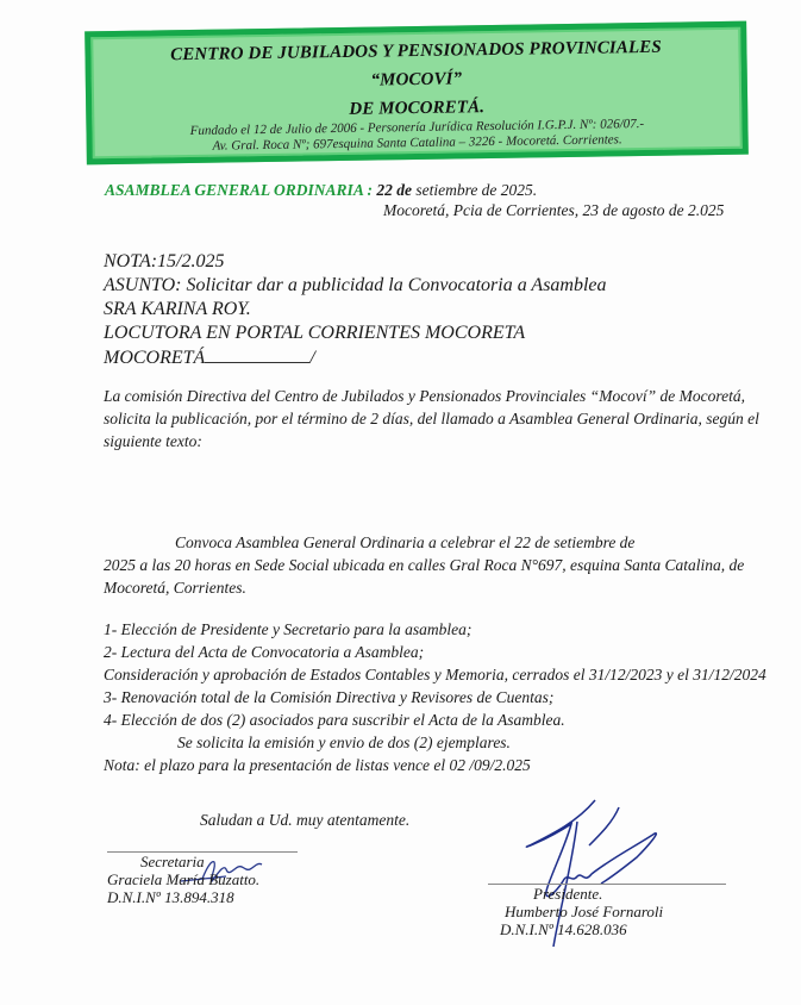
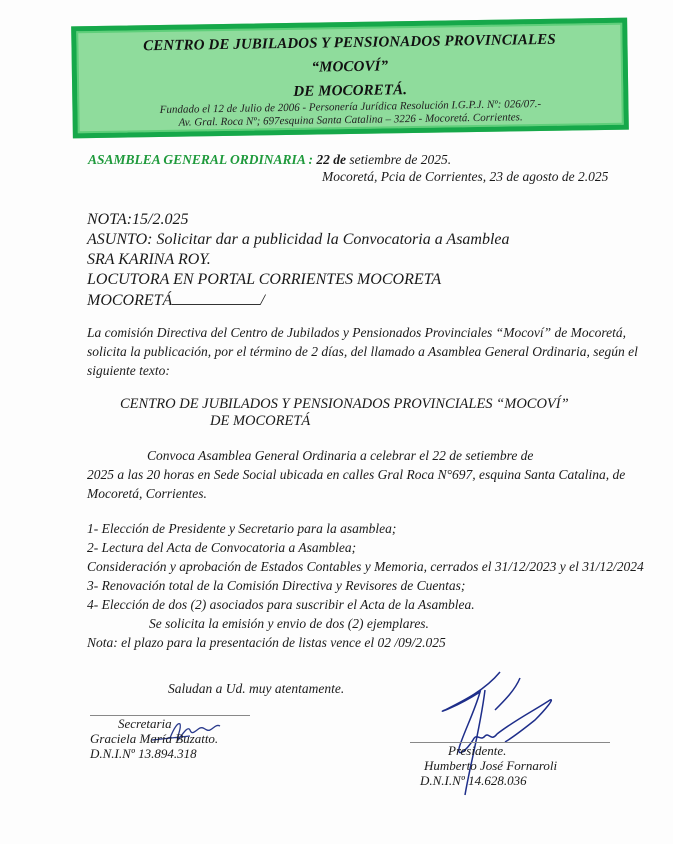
  CENTRO DE JUBILADOS Y PENSIONADOS PROVINCIALES
  “MOCOVÍ”
  DE MOCORETÁ.
  Fundado el 12 de Julio de 2006 - Personería Jurídica Resolución I.G.P.J. Nº: 026/07.-
  Av. Gral. Roca Nº; 697esquina Santa Catalina – 3226 - Mocoretá. Corrientes.
  ASAMBLEA GENERAL ORDINARIA : 22 de setiembre de 2025.
  Mocoretá, Pcia de Corrientes, 23 de agosto de 2.025
  NOTA:15/2.025
  ASUNTO: Solicitar dar a publicidad la Convocatoria a Asamblea
  SRA KARINA ROY.
  LOCUTORA EN PORTAL CORRIENTES MOCORETA
  MOCORETÁ /
  La comisión Directiva del Centro de Jubilados y Pensionados Provinciales “Mocoví” de Mocoretá, solicita la publicación, por el término de 2 días, del llamado a Asamblea General Ordinaria, según el siguiente texto:
+ CENTRO DE JUBILADOS Y PENSIONADOS PROVINCIALES “MOCOVÍ”
+ DE MOCORETÁ
  Convoca Asamblea General Ordinaria a celebrar el 22 de setiembre de
  2025 a las 20 horas en Sede Social ubicada en calles Gral Roca N°697, esquina Santa Catalina, de Mocoretá, Corrientes.
  1- Elección de Presidente y Secretario para la asamblea;
  2- Lectura del Acta de Convocatoria a Asamblea;
  Consideración y aprobación de Estados Contables y Memoria, cerrados el 31/12/2023 y el 31/12/2024
  3- Renovación total de la Comisión Directiva y Revisores de Cuentas;
  4- Elección de dos (2) asociados para suscribir el Acta de la Asamblea.
  Se solicita la emisión y envio de dos (2) ejemplares.
  Nota: el plazo para la presentación de listas vence el 02 /09/2.025
  Saludan a Ud. muy atentamente.
  Secretaria
  Graciela María Buzatto.
  D.N.I.Nº 13.894.318
  Presidente.
  Humberto José Fornaroli
  D.N.I.Nº 14.628.036
